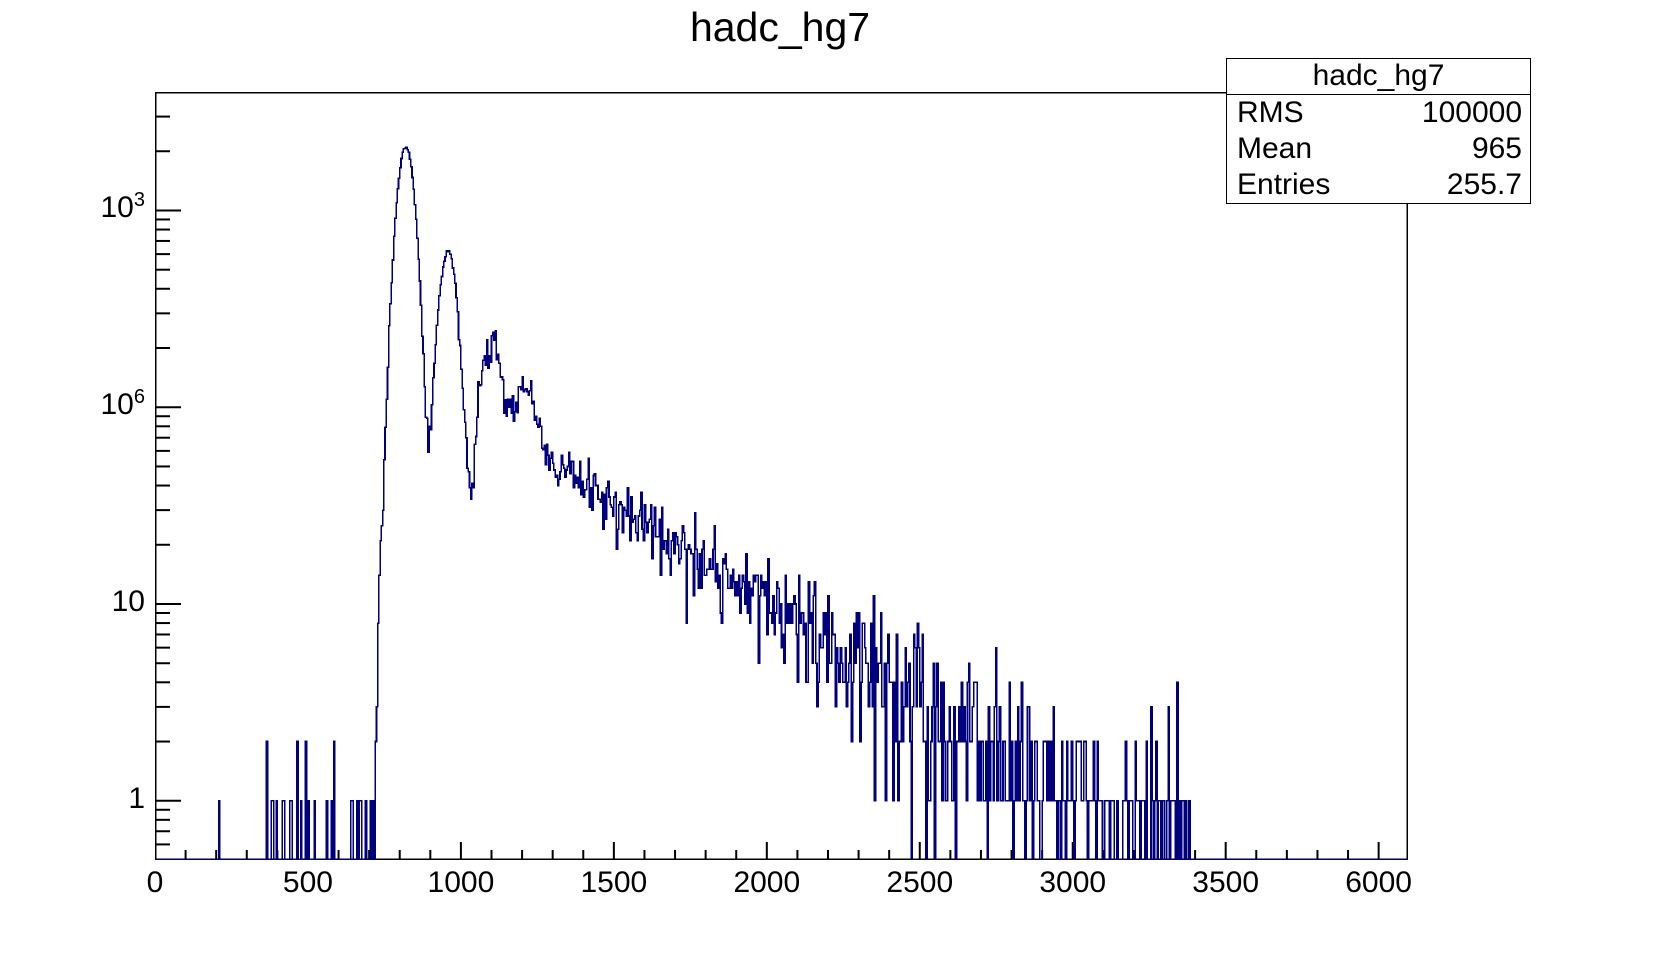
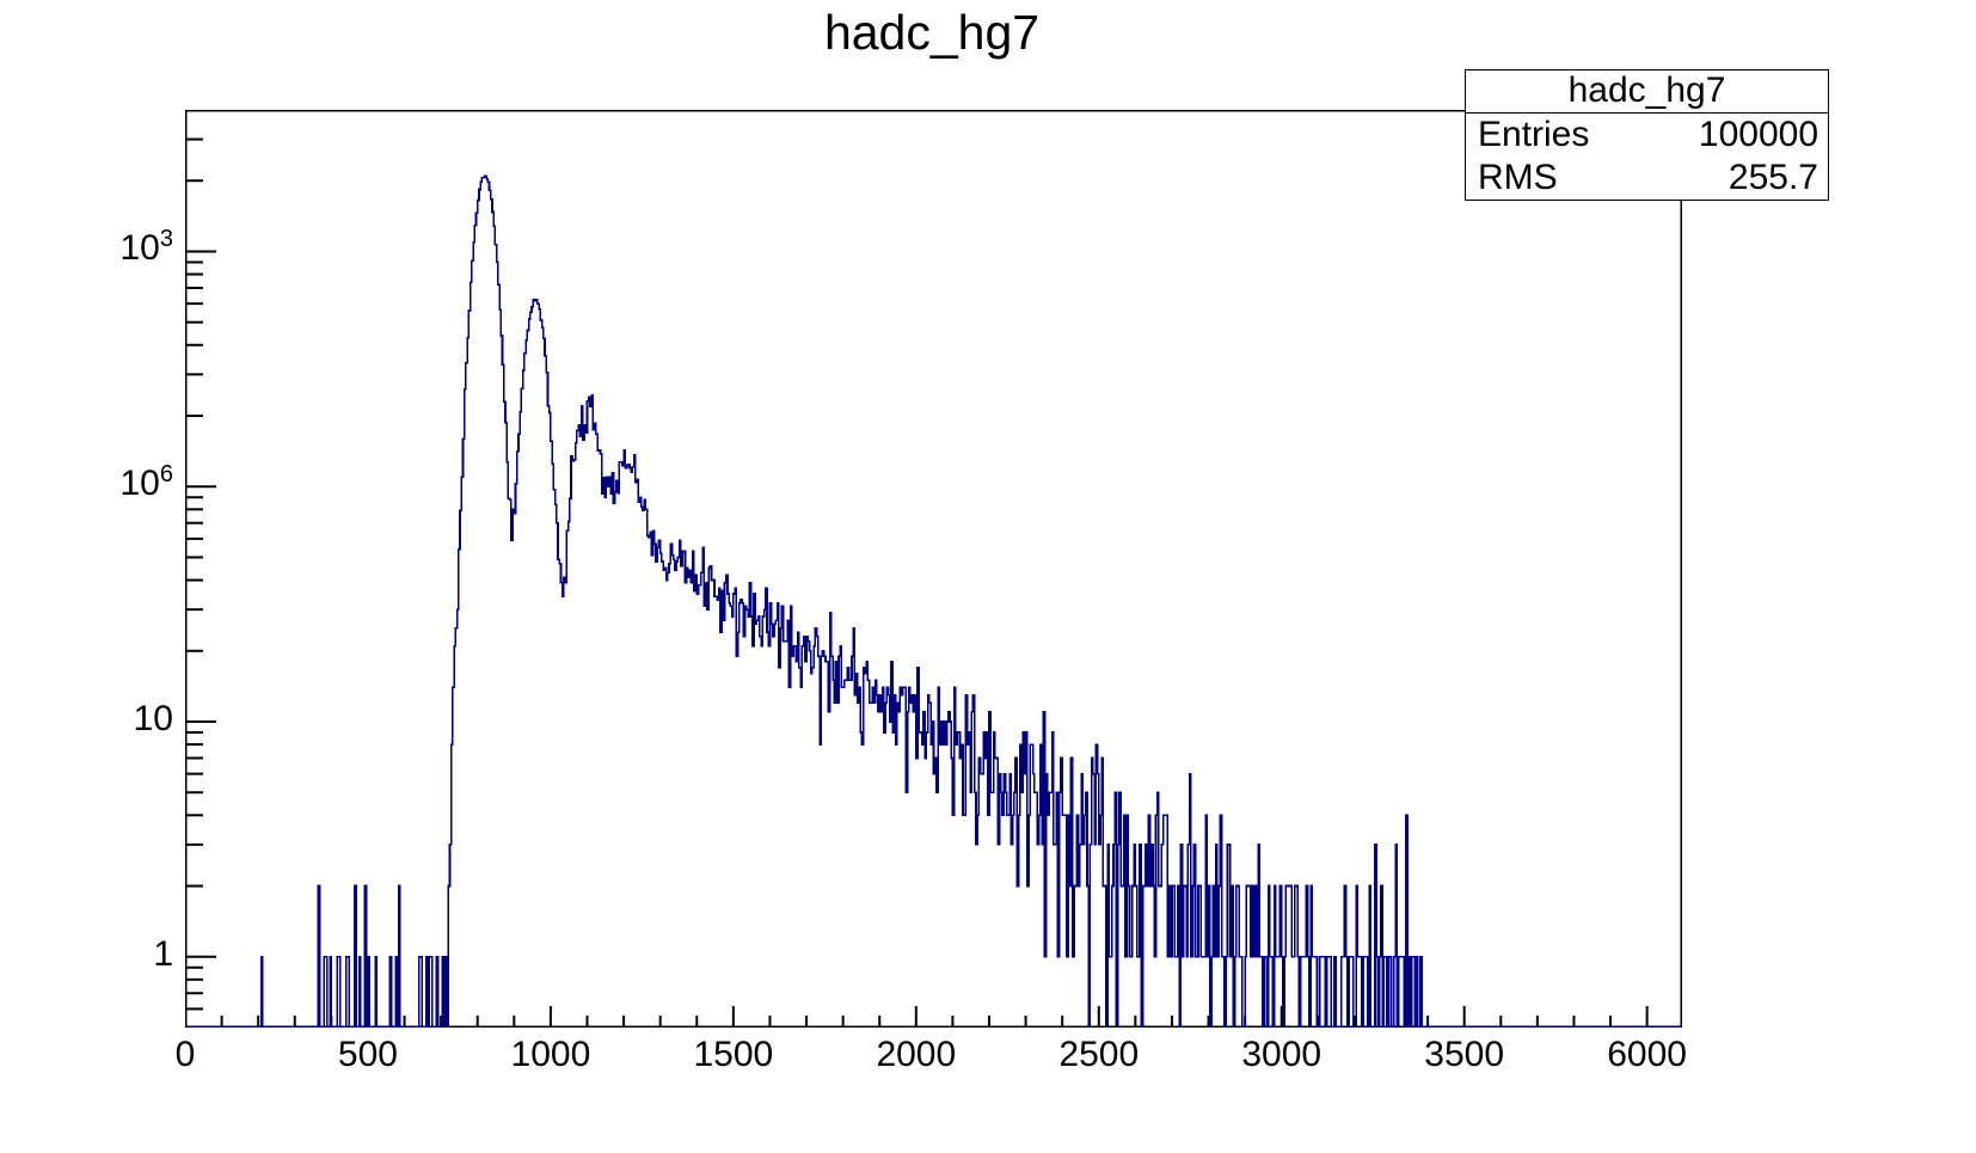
  hadc_hg7
  hadc_hg7
- RMS
+ Entries
  100000
- Mean
- 965
- Entries
+ RMS
  255.7
  0
  500
  1000
  1500
  2000
  2500
  3000
  3500
  6000
  1
  10
  106
  103
